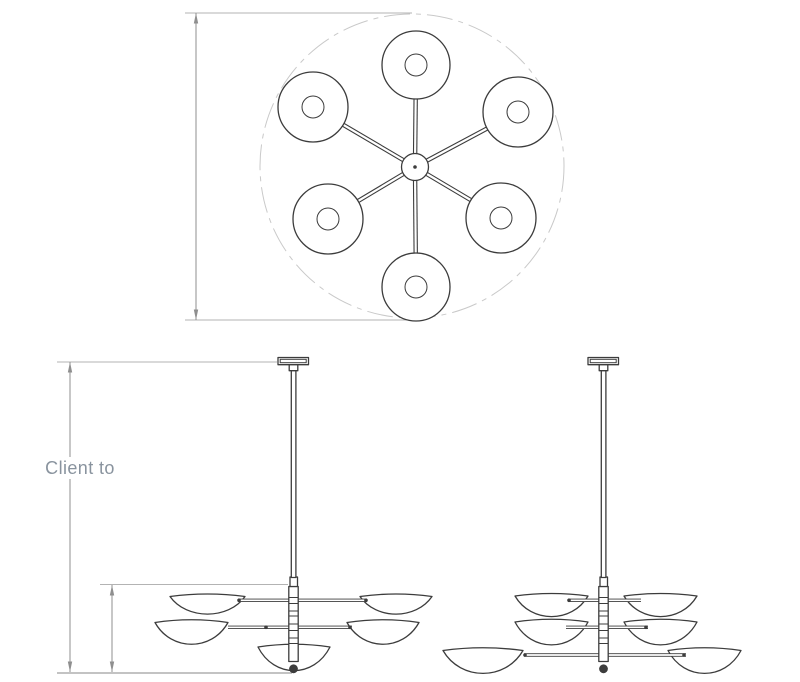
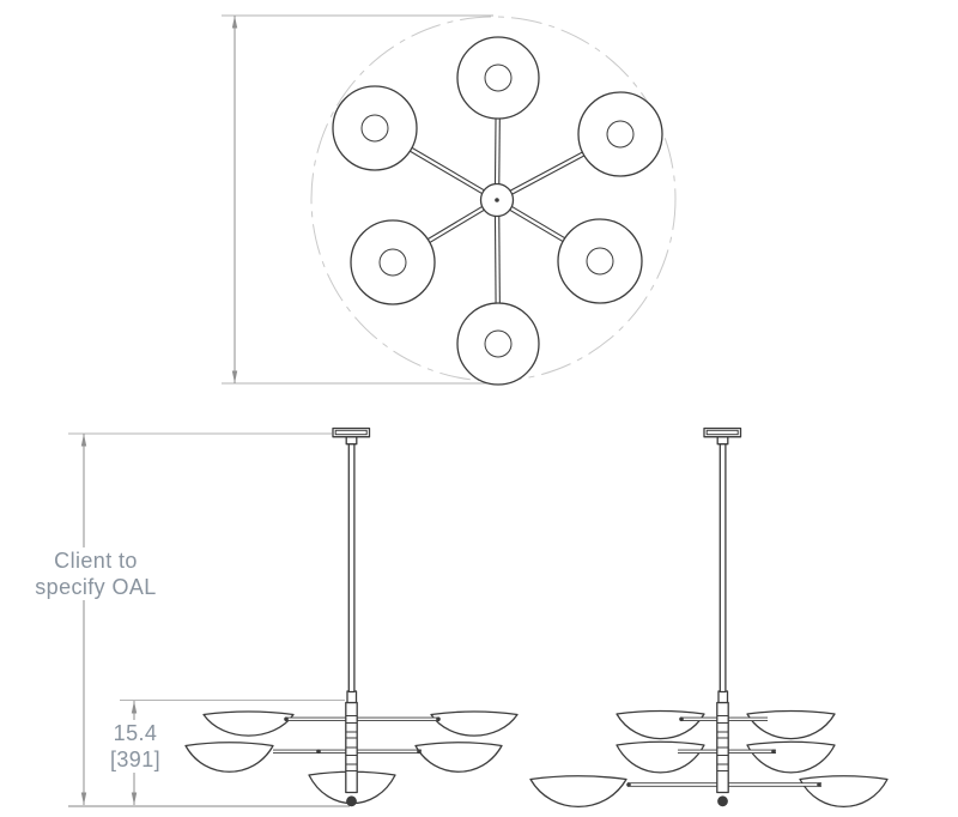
  Client to
+ specify OAL
+ 15.4
+ [391]
